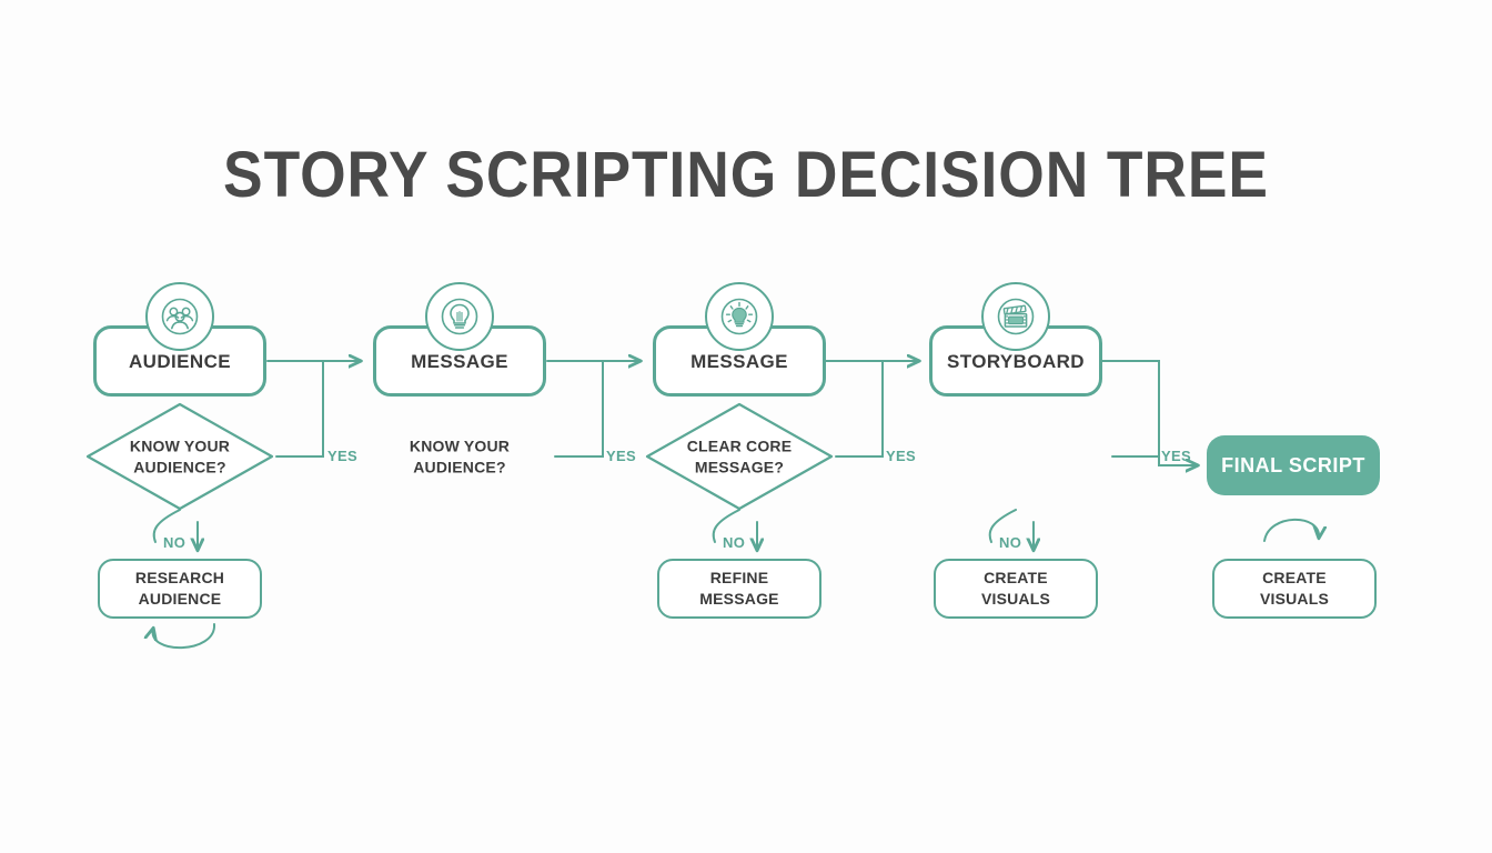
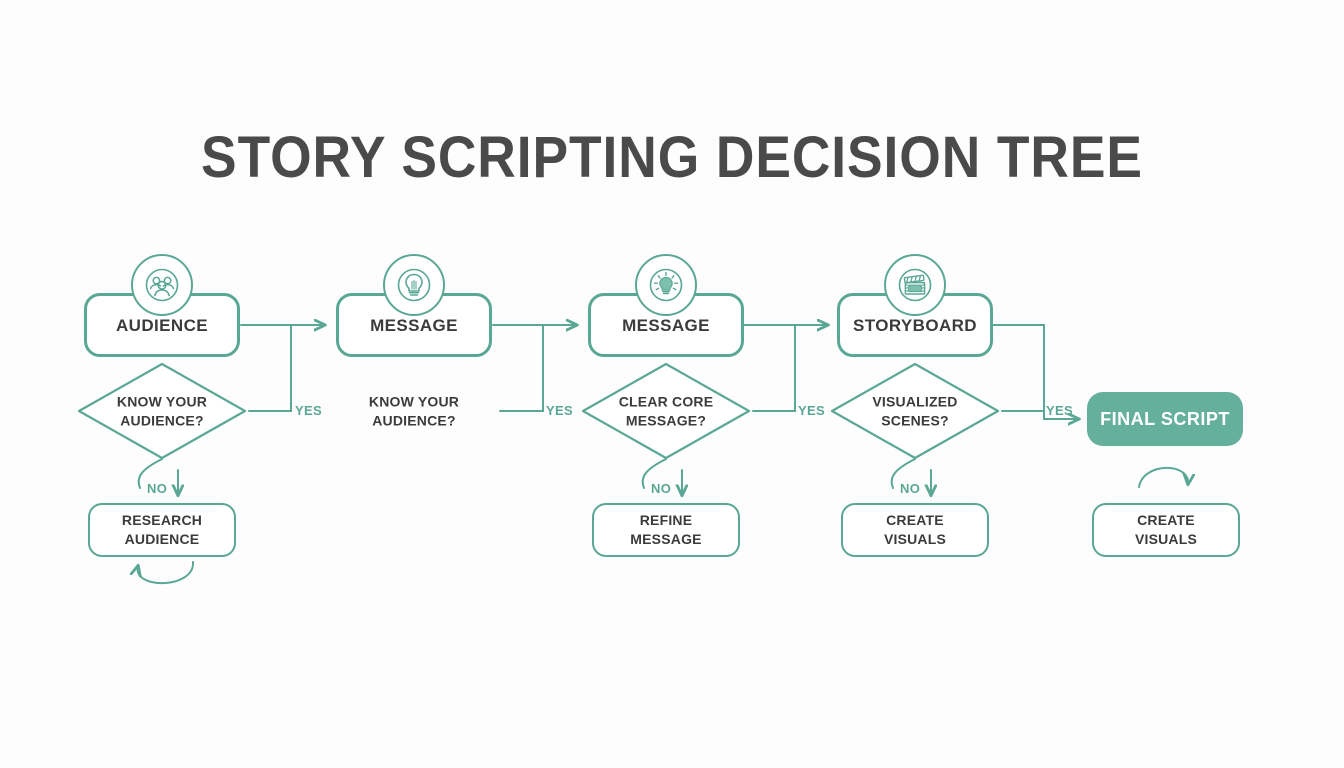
  STORY SCRIPTING DECISION TREE
  AUDIENCE
  KNOW YOUR
  AUDIENCE?
  YES
  NO
  RESEARCH
  AUDIENCE
  MESSAGE
  KNOW YOUR
  AUDIENCE?
  YES
  MESSAGE
  CLEAR CORE
  MESSAGE?
  YES
  NO
  REFINE
  MESSAGE
  STORYBOARD
+ VISUALIZED
+ SCENES?
  YES
  NO
  CREATE
  VISUALS
  FINAL SCRIPT
  CREATE
  VISUALS
